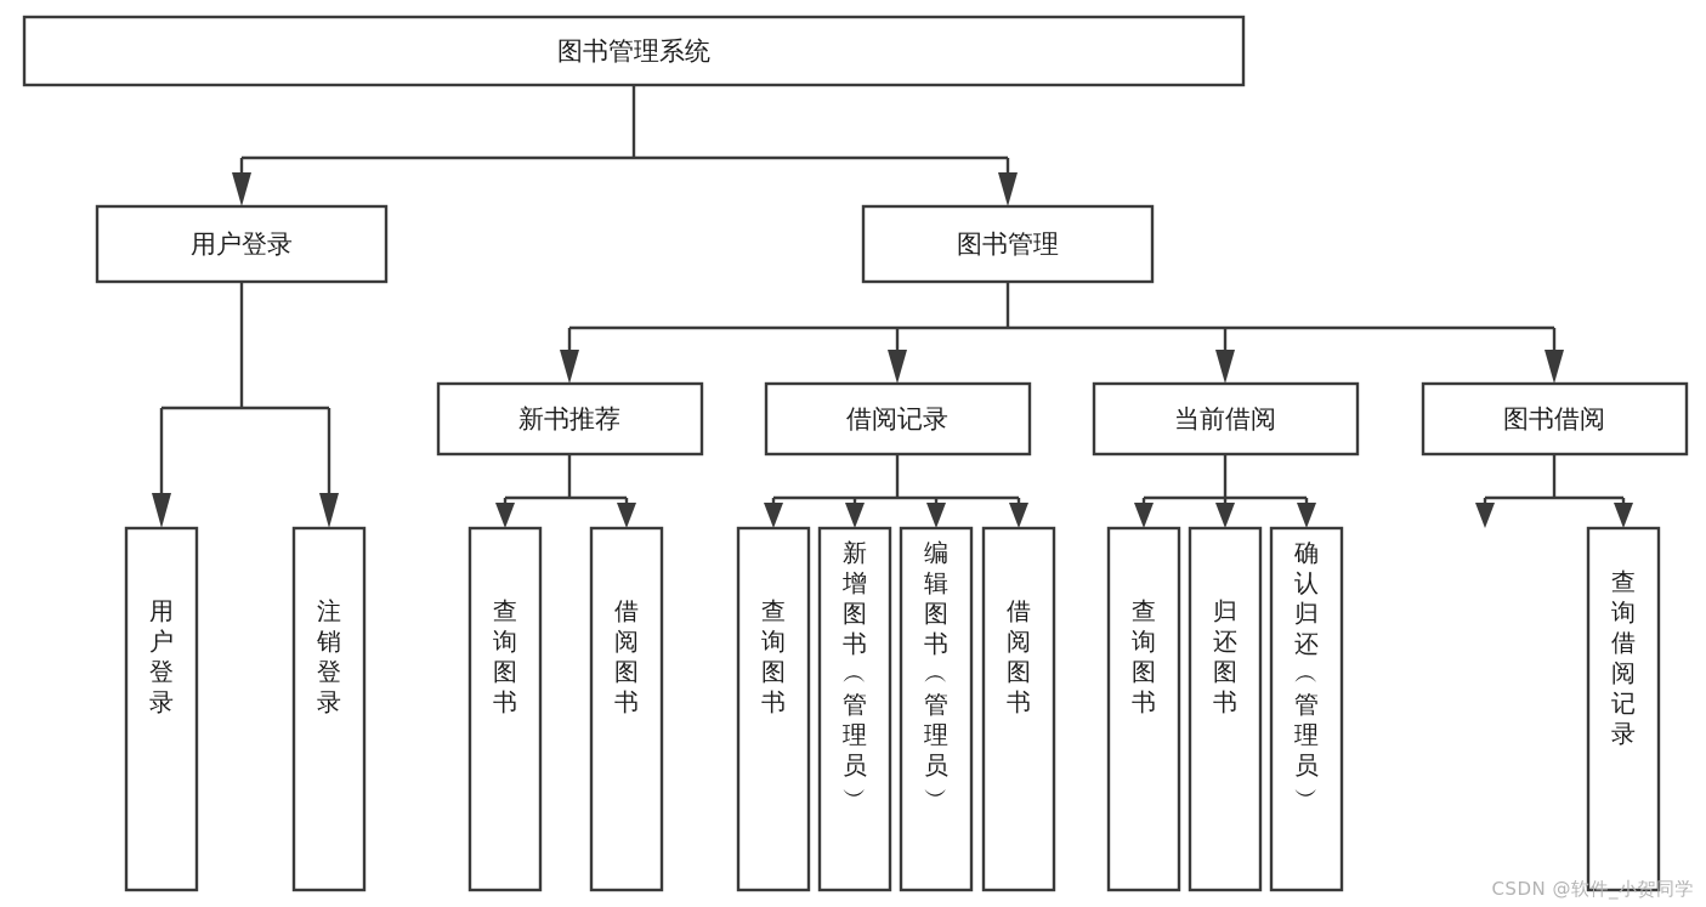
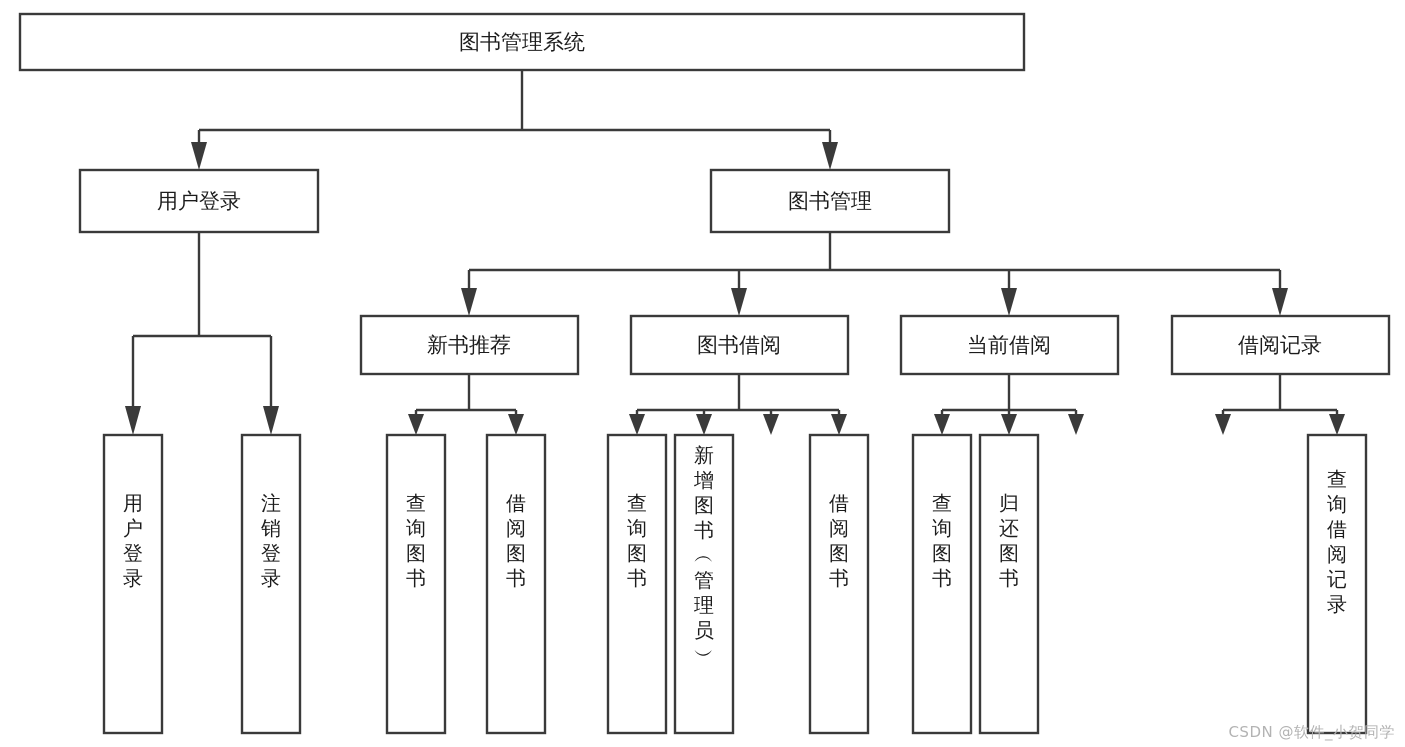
  图书管理系统
  用户登录
  图书管理
  新书推荐
- 借阅记录
+ 图书借阅
  当前借阅
- 图书借阅
+ 借阅记录
  用户登录
  注销登录
  查询图书
  借阅图书
  查询图书
  新增图书 ︵ 管理员 ︶
- 编辑图书 ︵ 管理员 ︶
  借阅图书
  查询图书
  归还图书
- 确认归还 ︵ 管理员 ︶
  查询借阅记录
  CSDN @软件_小贺同学
